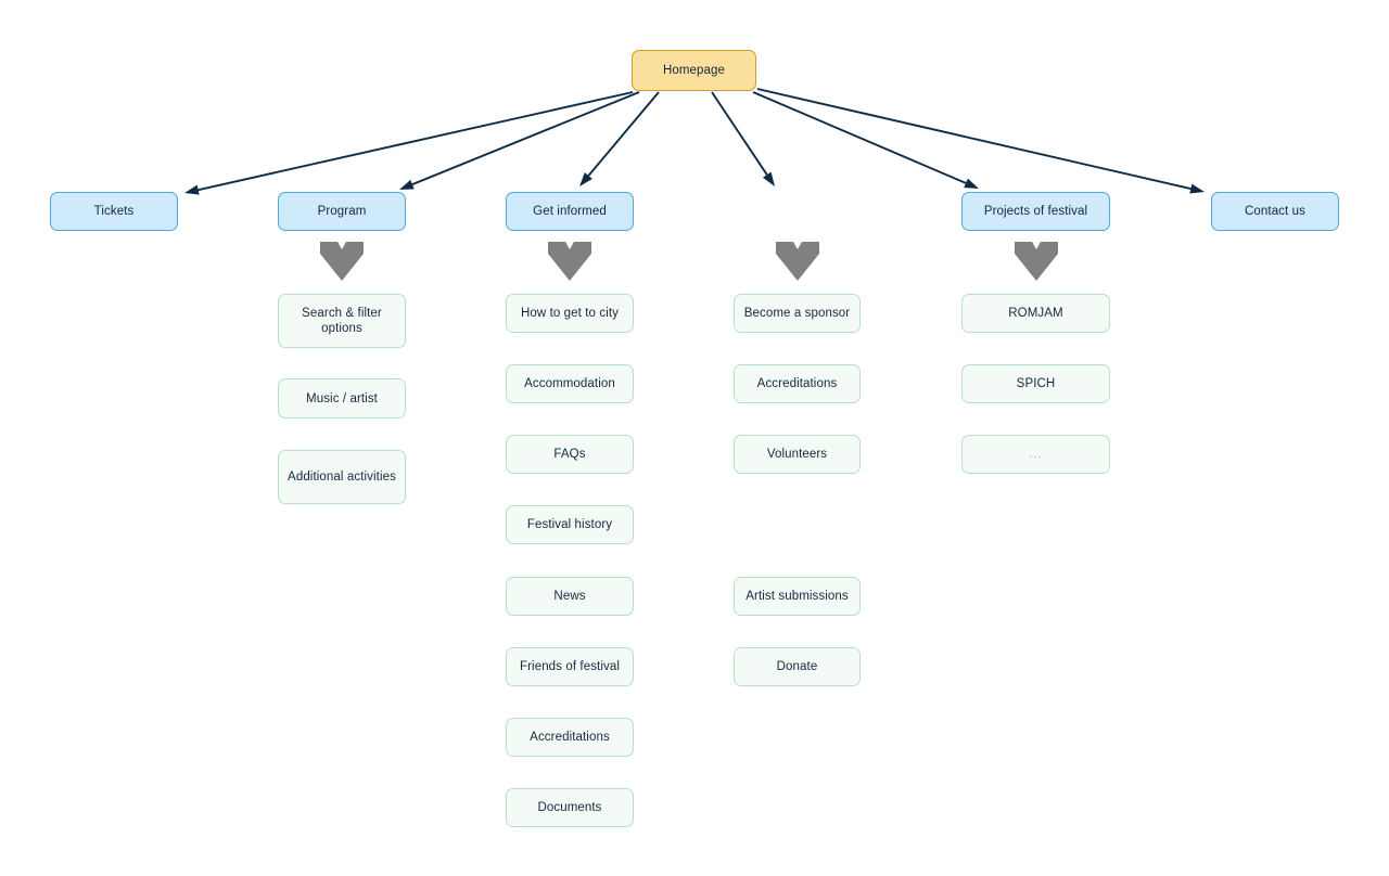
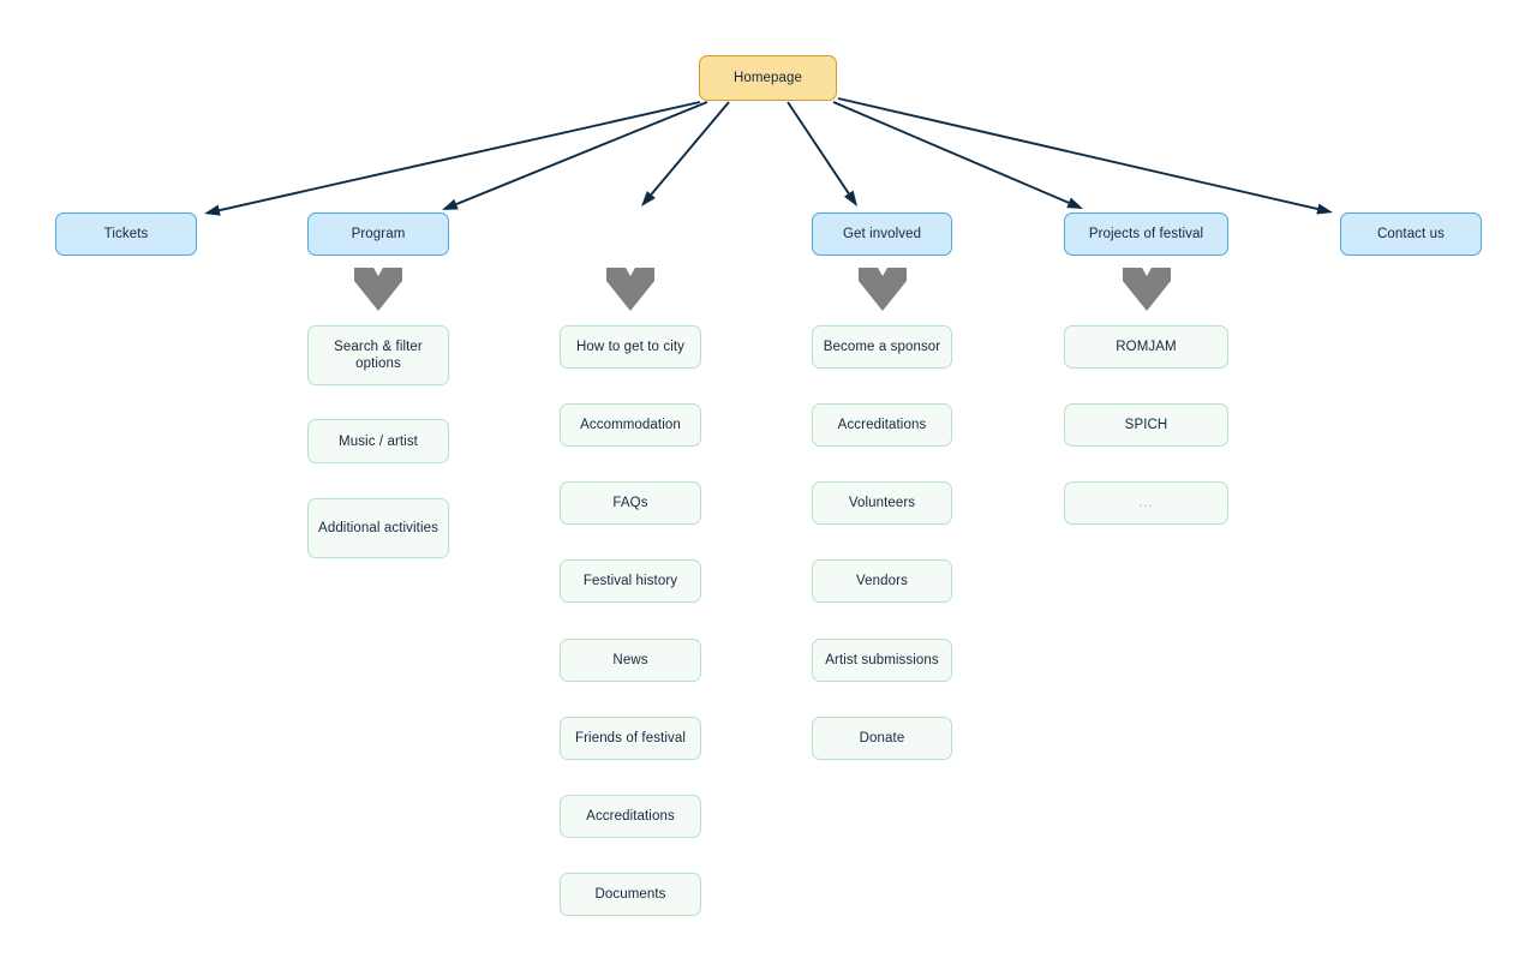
  Homepage
  Tickets
  Program
  Search & filter options
  Music / artist
  Additional activities
- Get informed
  How to get to city
  Accommodation
  FAQs
  Festival history
  News
  Friends of festival
  Accreditations
  Documents
+ Get involved
  Become a sponsor
  Accreditations
  Volunteers
+ Vendors
  Artist submissions
  Donate
  Projects of festival
  ROMJAM
  SPICH
  ...
  Contact us
